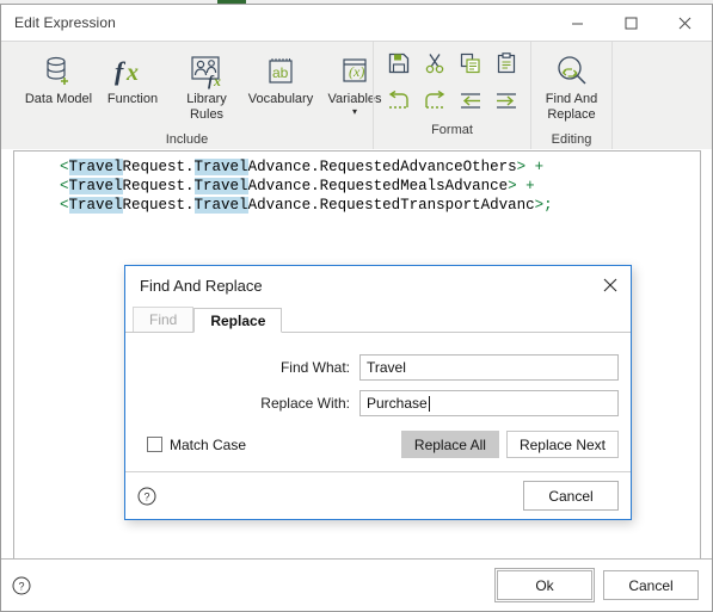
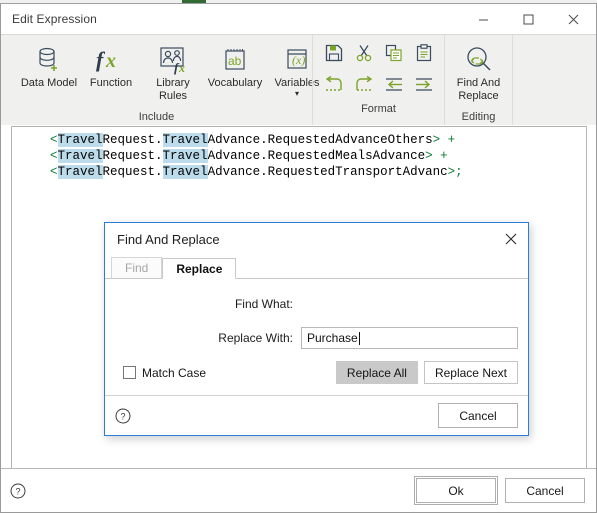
  Edit Expression
  Data Model
  f
  x
  Function
  f
  x
  Library Rules
  ab
  Vocabulary
  (x)
  Variables
  ▾
  Include
  Format
  Find And Replace
  Editing
  <TravelRequest.TravelAdvance.RequestedAdvanceOthers> +
  <TravelRequest.TravelAdvance.RequestedMealsAdvance> +
  <TravelRequest.TravelAdvance.RequestedTransportAdvanc>;
  ?
  Ok
  Cancel
  Find And Replace
  Find
  Replace
  Find What:
- Travel
  Replace With:
  Purchase
  Match Case
  Replace All
  Replace Next
  ?
  Cancel
